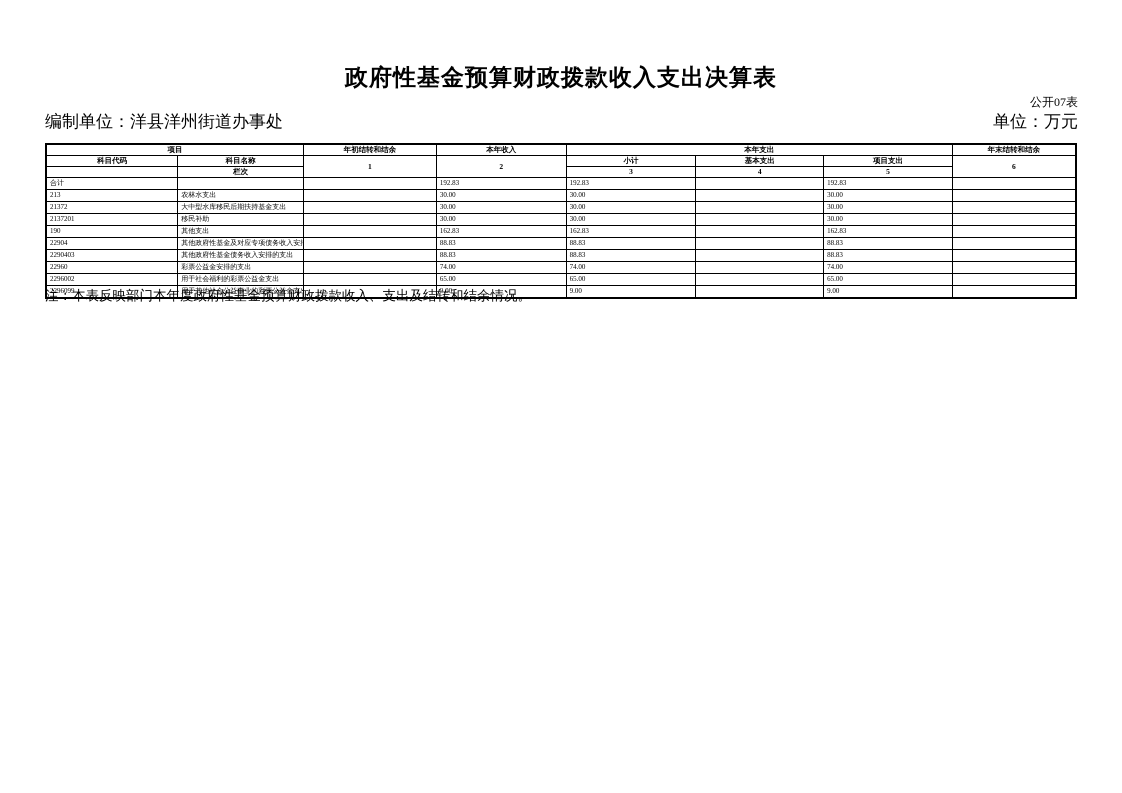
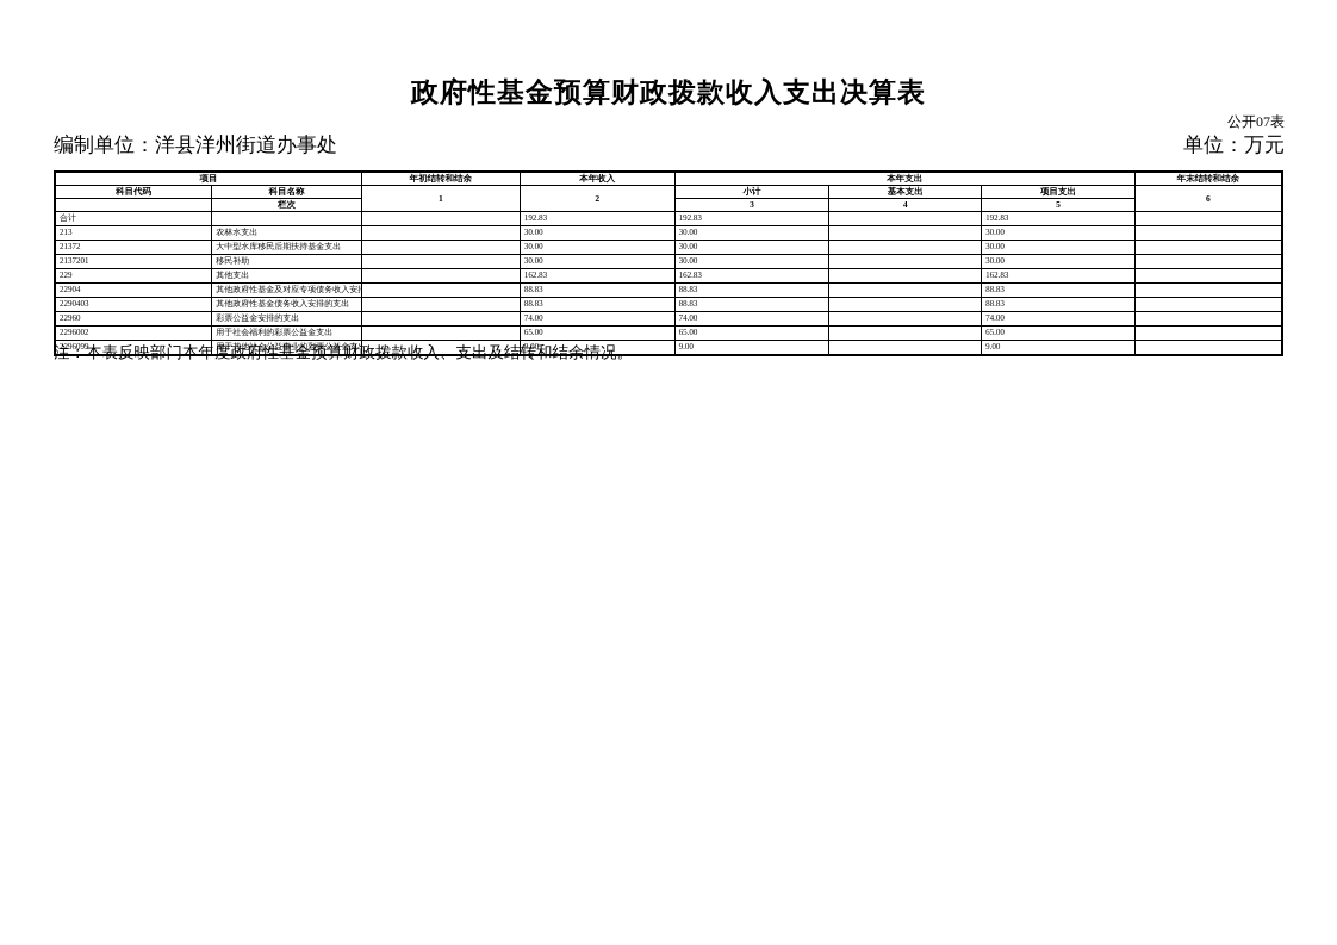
  政府性基金预算财政拨款收入支出决算表
  公开07表
  编制单位：洋县洋州街道办事处
  单位：万元
  项目	年初结转和结余	本年收入	本年支出	年末结转和结余
  科目代码	科目名称	1	2	小计	基本支出	项目支出	6
  	栏次	3	4	5
  合计			192.83	192.83		192.83
  213	农林水支出		30.00	30.00		30.00
  21372	大中型水库移民后期扶持基金支出		30.00	30.00		30.00
  2137201	移民补助		30.00	30.00		30.00
- 190	其他支出		162.83	162.83		162.83
+ 229	其他支出		162.83	162.83		162.83
  22904	其他政府性基金及对应专项债务收入安		88.83	88.83		88.83
  2290403	其他政府性基金债务收入安排的支出		88.83	88.83		88.83
  22960	彩票公益金安排的支出		74.00	74.00		74.00
  2296002	用于社会福利的彩票公益金支出		65.00	65.00		65.00
  2296099	用于其他社会公益事业的彩票公益金支		9.00	9.00		9.00
  注：本表反映部门本年度政府性基金预算财政拨款收入、支出及结转和结余情况。
